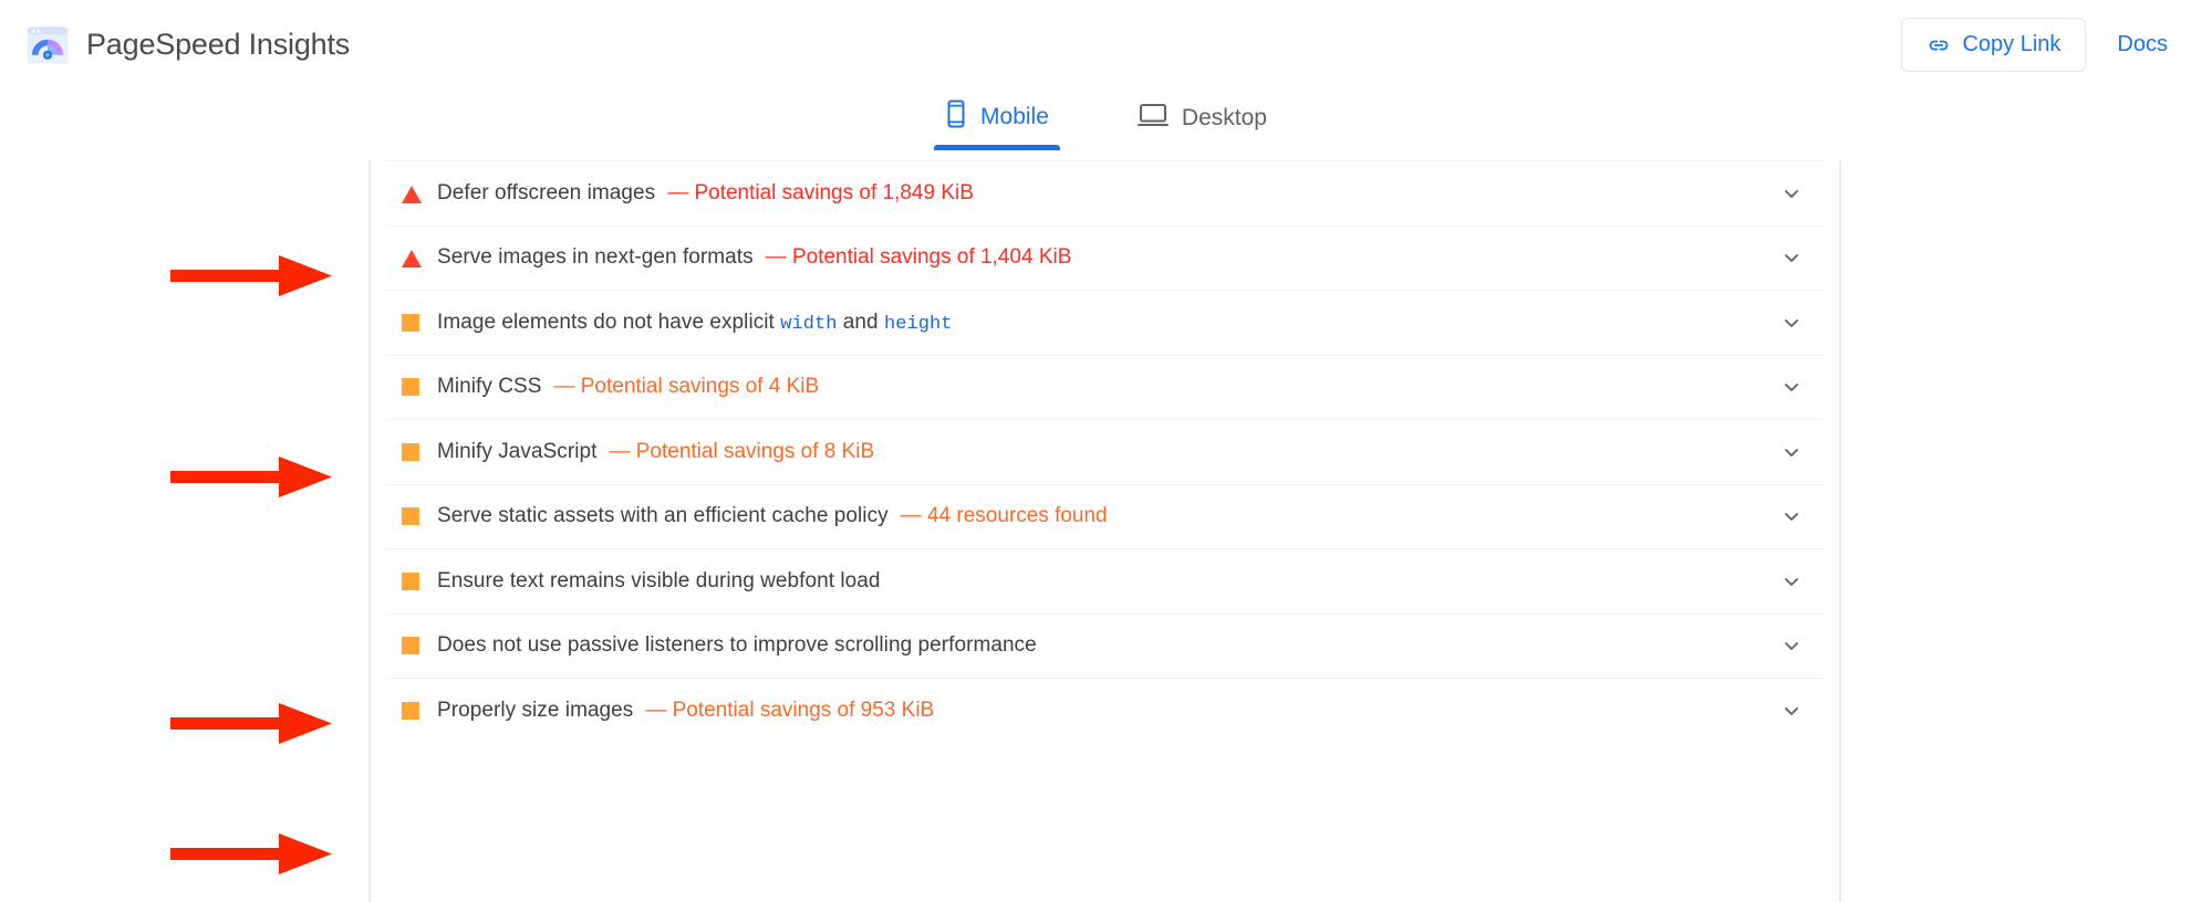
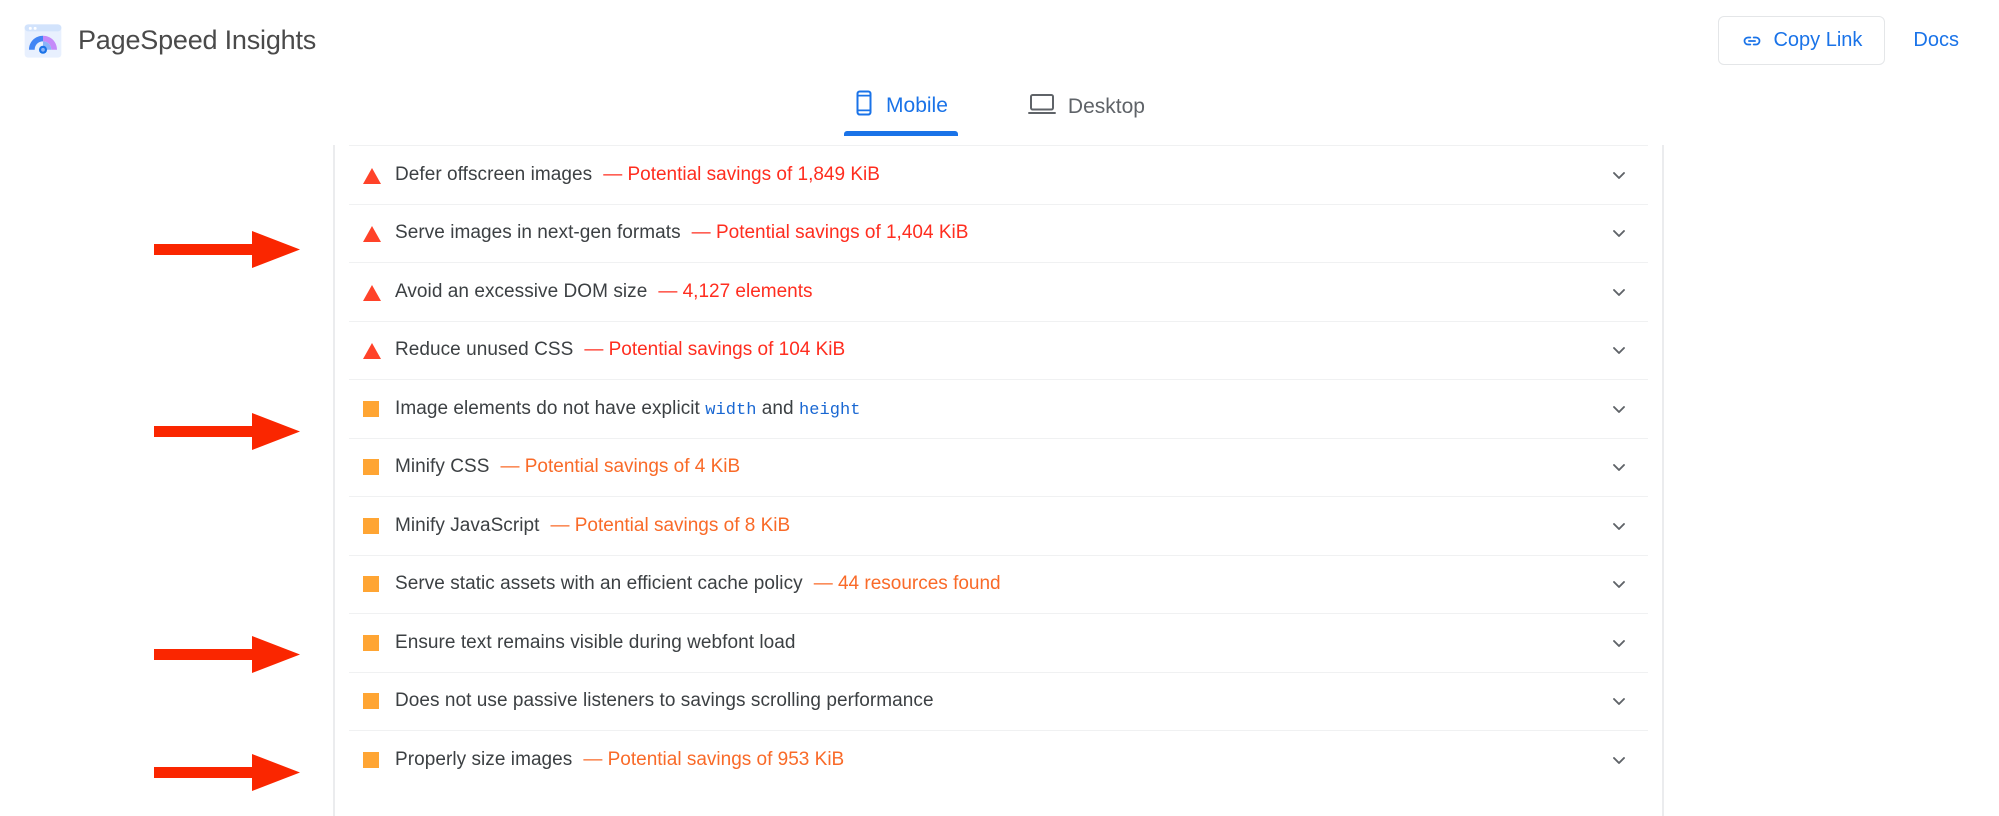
  PageSpeed Insights
  Copy Link
  Docs
  Mobile
  Desktop
  Defer offscreen images
  — Potential savings of 1,849 KiB
  Serve images in next-gen formats
  — Potential savings of 1,404 KiB
+ Avoid an excessive DOM size
+ — 4,127 elements
+ Reduce unused CSS
+ — Potential savings of 104 KiB
  Image elements do not have explicit width and height
  Minify CSS
  — Potential savings of 4 KiB
  Minify JavaScript
  — Potential savings of 8 KiB
  Serve static assets with an efficient cache policy
  — 44 resources found
  Ensure text remains visible during webfont load
- Does not use passive listeners to improve scrolling performance
+ Does not use passive listeners to savings scrolling performance
  Properly size images
  — Potential savings of 953 KiB
